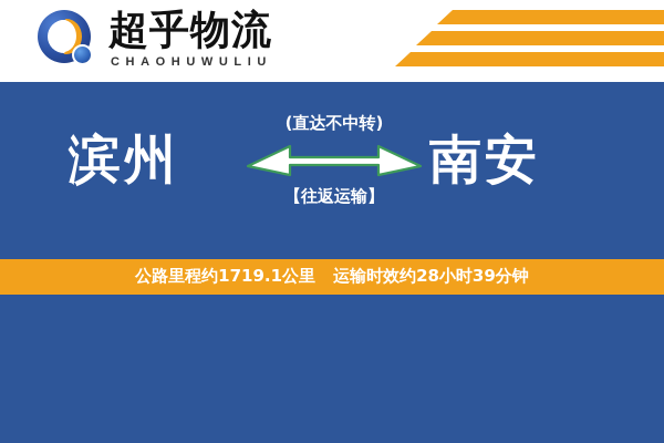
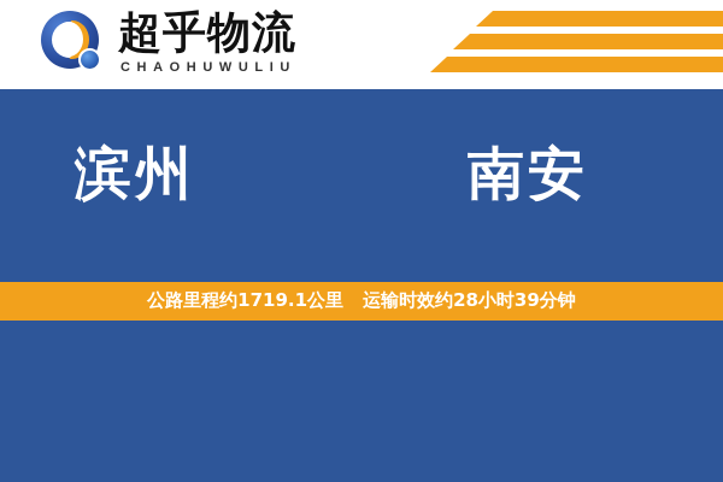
  超乎物流
  CHAOHUWULIU
  滨州
- (直达不中转)
- 【往返运输】
  南安
  公路里程约1719.1公里
  运输时效约28小时39分钟
